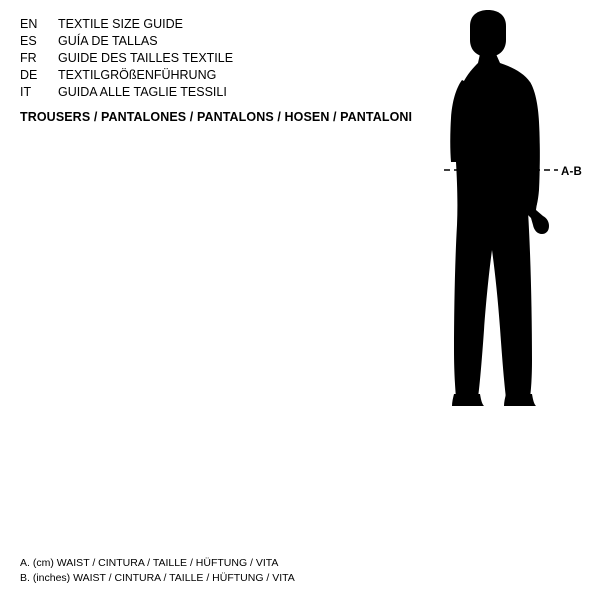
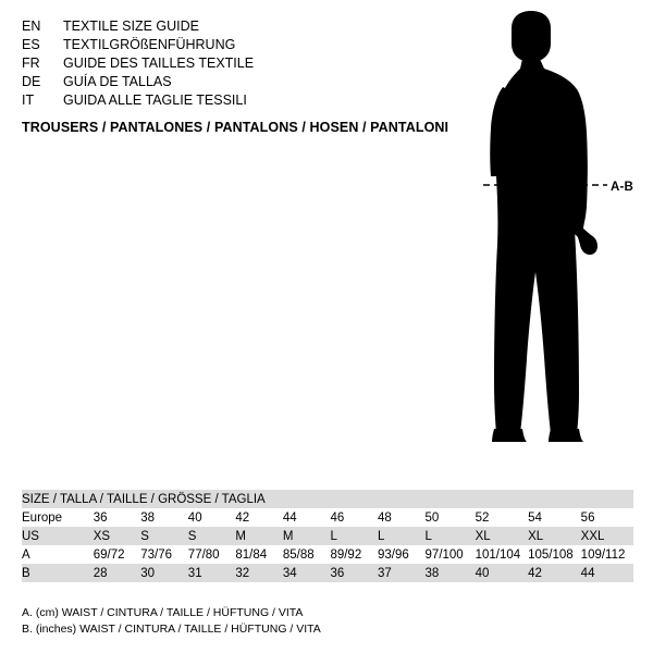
  EN
  TEXTILE SIZE GUIDE
  ES
- GUÍA DE TALLAS
+ TEXTILGRÖßENFÜHRUNG
  FR
  GUIDE DES TAILLES TEXTILE
  DE
- TEXTILGRÖßENFÜHRUNG
+ GUÍA DE TALLAS
  IT
  GUIDA ALLE TAGLIE TESSILI
  TROUSERS / PANTALONES / PANTALONS / HOSEN / PANTALONI
  A-B
+ SIZE / TALLA / TAILLE / GRÖSSE / TAGLIA
+ Europe	36	38	40	42	44	46	48	50	52	54	56
+ US	XS	S	S	M	M	L	L	L	XL	XL	XXL
+ A	69/72	73/76	77/80	81/84	85/88	89/92	93/96	97/100	101/104	105/108	109/112
+ B	28	30	31	32	34	36	37	38	40	42	44
  A. (cm) WAIST / CINTURA / TAILLE / HÜFTUNG / VITA
  B. (inches) WAIST / CINTURA / TAILLE / HÜFTUNG / VITA
